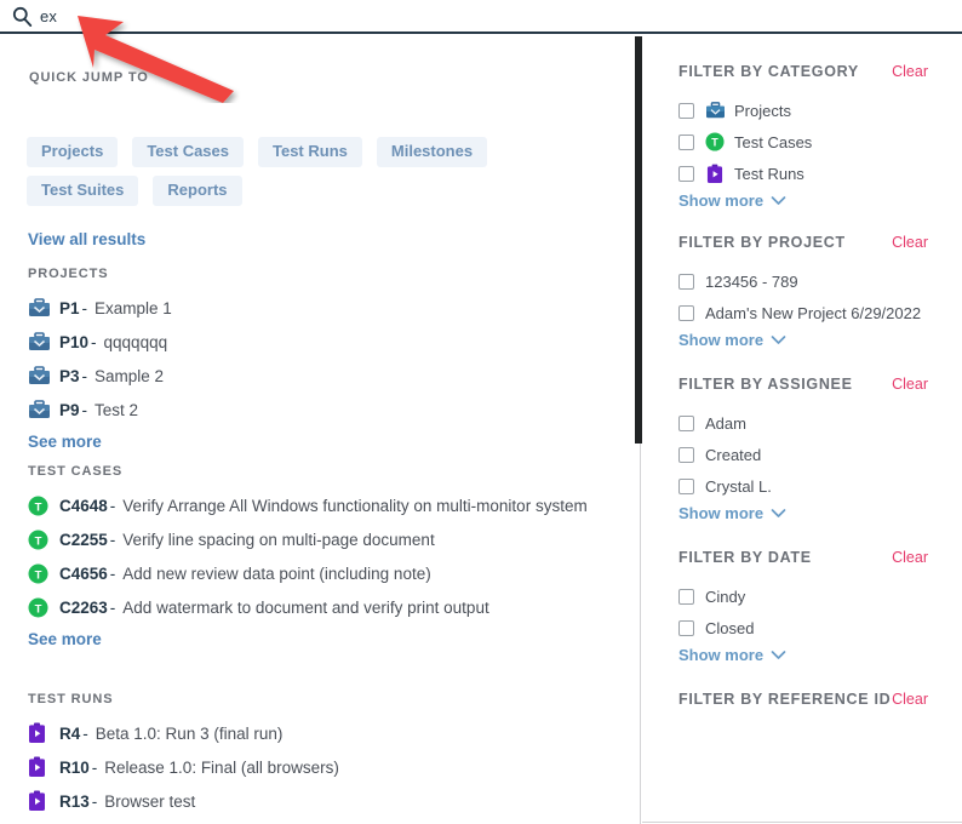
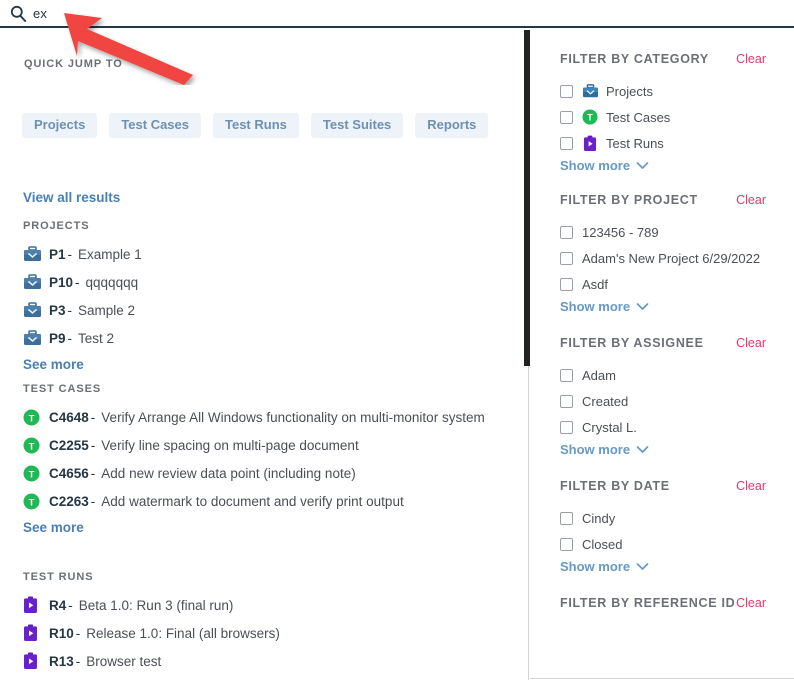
  ex
  QUICK JUMP TO
  Projects
  Test Cases
  Test Runs
- Milestones
  Test Suites
  Reports
  View all results
  PROJECTS
  P1
  -
  Example 1
  P10
  -
  qqqqqqq
  P3
  -
  Sample 2
  P9
  -
  Test 2
  See more
  TEST CASES
  T
  C4648
  -
  Verify Arrange All Windows functionality on multi-monitor system
  T
  C2255
  -
  Verify line spacing on multi-page document
  T
  C4656
  -
  Add new review data point (including note)
  T
  C2263
  -
  Add watermark to document and verify print output
  See more
  TEST RUNS
  R4
  -
  Beta 1.0: Run 3 (final run)
  R10
  -
  Release 1.0: Final (all browsers)
  R13
  -
  Browser test
  FILTER BY CATEGORY
  Clear
  Projects
  T
  Test Cases
  Test Runs
  Show more
  FILTER BY PROJECT
  Clear
  123456 - 789
  Adam's New Project 6/29/2022
+ Asdf
  Show more
  FILTER BY ASSIGNEE
  Clear
  Adam
  Created
  Crystal L.
  Show more
  FILTER BY DATE
  Clear
  Cindy
  Closed
  Show more
  FILTER BY REFERENCE ID
  Clear
